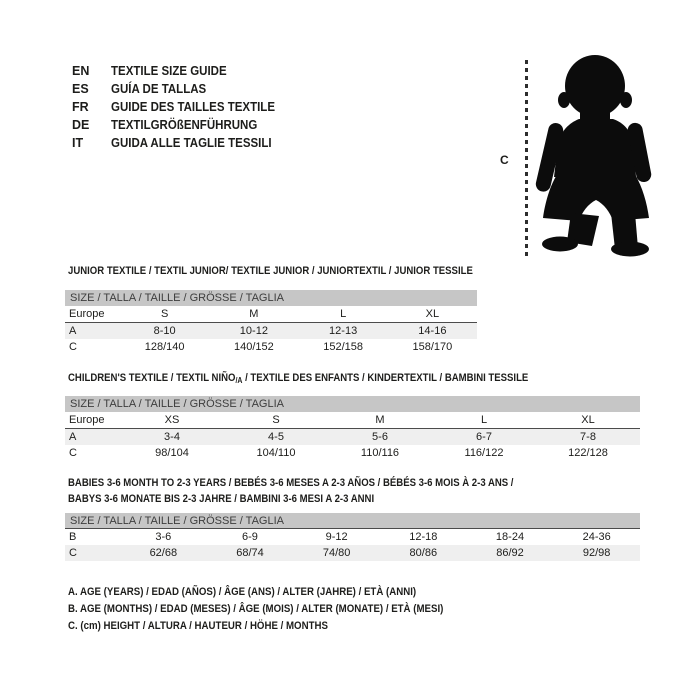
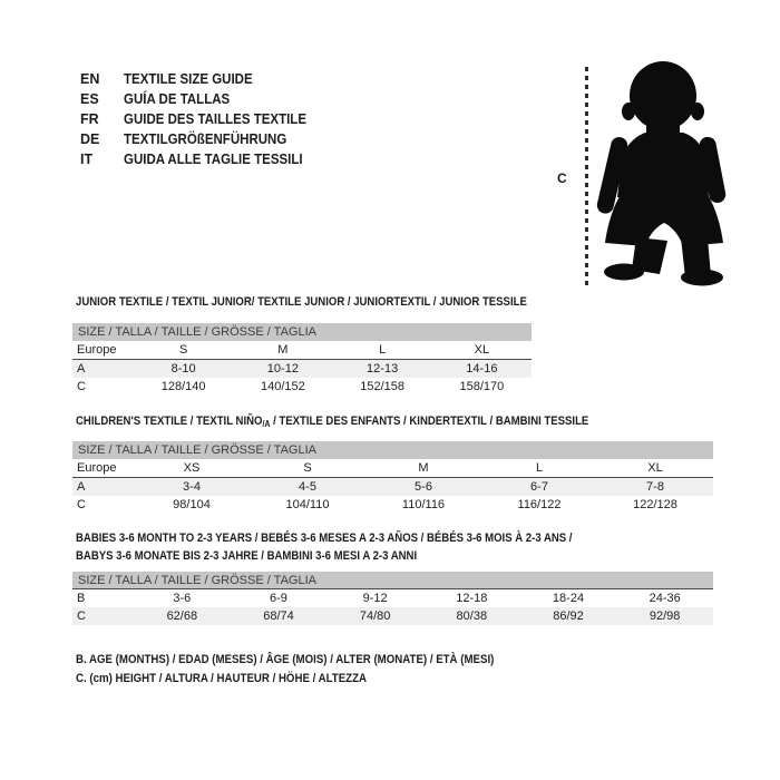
  EN
  TEXTILE SIZE GUIDE
  ES
  GUÍA DE TALLAS
  FR
  GUIDE DES TAILLES TEXTILE
  DE
  TEXTILGRÖßENFÜHRUNG
  IT
  GUIDA ALLE TAGLIE TESSILI
  C
  JUNIOR TEXTILE / TEXTIL JUNIOR/ TEXTILE JUNIOR / JUNIORTEXTIL / JUNIOR TESSILE
  SIZE / TALLA / TAILLE / GRÖSSE / TAGLIA
  Europe
  S
  M
  L
  XL
  A
  8-10
  10-12
  12-13
  14-16
  C
  128/140
  140/152
  152/158
  158/170
  CHILDREN'S TEXTILE / TEXTIL NIÑO/A / TEXTILE DES ENFANTS / KINDERTEXTIL / BAMBINI TESSILE
  SIZE / TALLA / TAILLE / GRÖSSE / TAGLIA
  Europe
  XS
  S
  M
  L
  XL
  A
  3-4
  4-5
  5-6
  6-7
  7-8
  C
  98/104
  104/110
  110/116
  116/122
  122/128
  BABIES 3-6 MONTH TO 2-3 YEARS / BEBÉS 3-6 MESES A 2-3 AÑOS / BÉBÉS 3-6 MOIS À 2-3 ANS /
  BABYS 3-6 MONATE BIS 2-3 JAHRE / BAMBINI 3-6 MESI A 2-3 ANNI
  SIZE / TALLA / TAILLE / GRÖSSE / TAGLIA
  B
  3-6
  6-9
  9-12
  12-18
  18-24
  24-36
  C
  62/68
  68/74
  74/80
- 80/86
+ 80/38
  86/92
  92/98
- A. AGE (YEARS) / EDAD (AÑOS) / ÂGE (ANS) / ALTER (JAHRE) / ETÀ (ANNI)
  B. AGE (MONTHS) / EDAD (MESES) / ÂGE (MOIS) / ALTER (MONATE) / ETÀ (MESI)
- C. (cm) HEIGHT / ALTURA / HAUTEUR / HÖHE / MONTHS
+ C. (cm) HEIGHT / ALTURA / HAUTEUR / HÖHE / ALTEZZA
